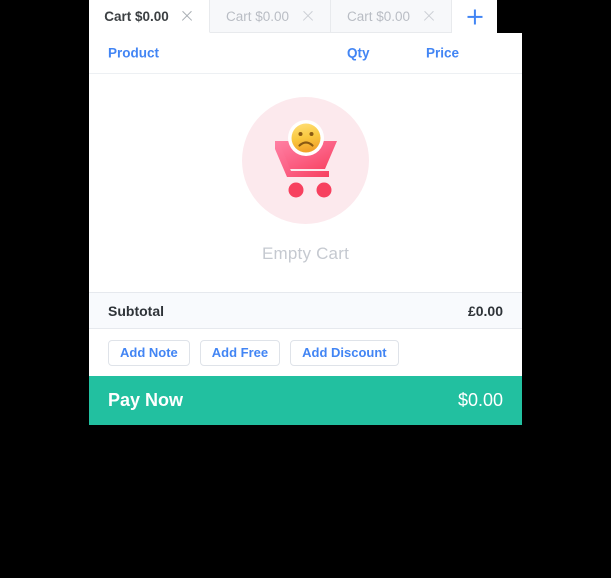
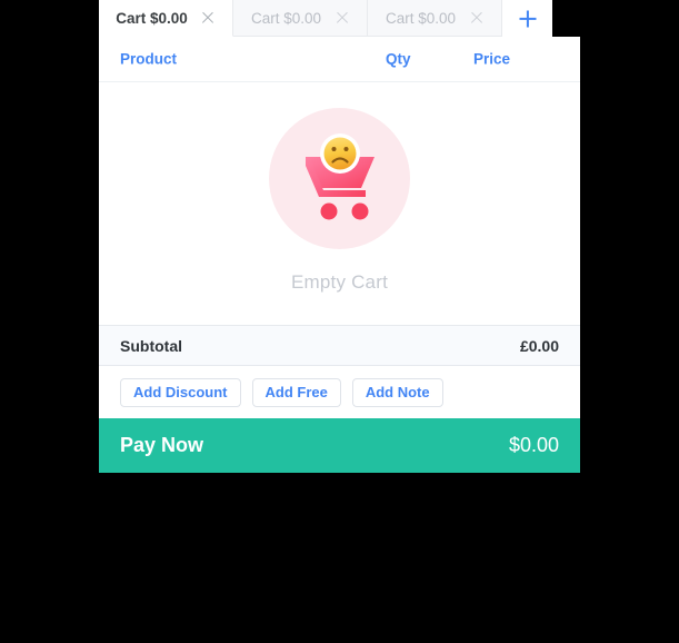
  Cart $0.00
  Cart $0.00
  Cart $0.00
  Product
  Qty
  Price
  Empty Cart
  Subtotal
  £0.00
- Add Note
+ Add Discount
  Add Free
- Add Discount
+ Add Note
  Pay Now
  $0.00
